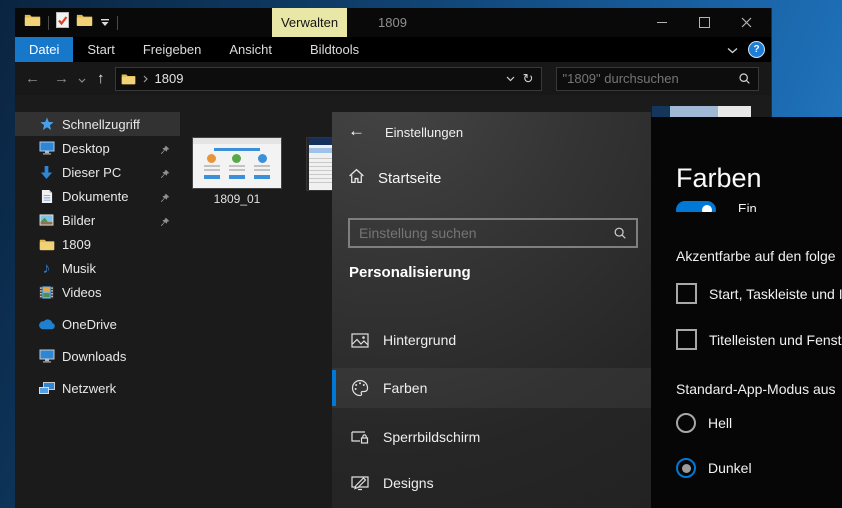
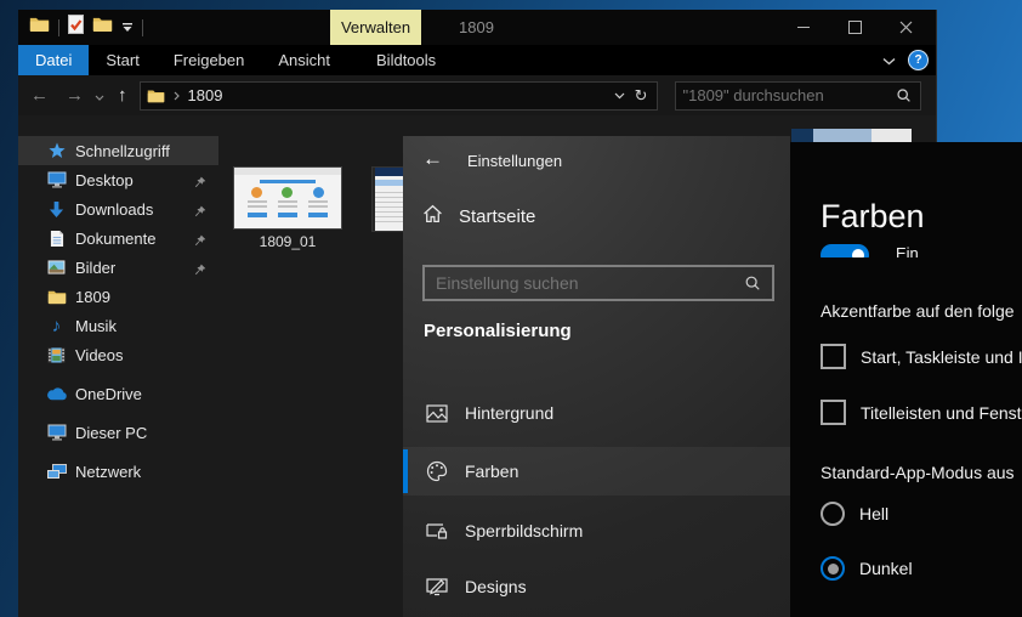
  Verwalten
  1809
  Datei
  Start
  Freigeben
  Ansicht
  Bildtools
  ?
  ←
  →
  ↑
  1809
  ↻
  "1809" durchsuchen
  Schnellzugriff
  Desktop
- Dieser PC
+ Downloads
  Dokumente
  Bilder
  1809
  ♪
  Musik
  Videos
  OneDrive
- Downloads
+ Dieser PC
  Netzwerk
  1809_01
  ←
  Einstellungen
  Startseite
  Einstellung suchen
  Personalisierung
  Hintergrund
  Farben
  Sperrbildschirm
  Designs
  Farben
  Ein
  Akzentfarbe auf den folge
  Start, Taskleiste und I
  Titelleisten und Fenst
  Standard-App-Modus aus
  Hell
  Dunkel
